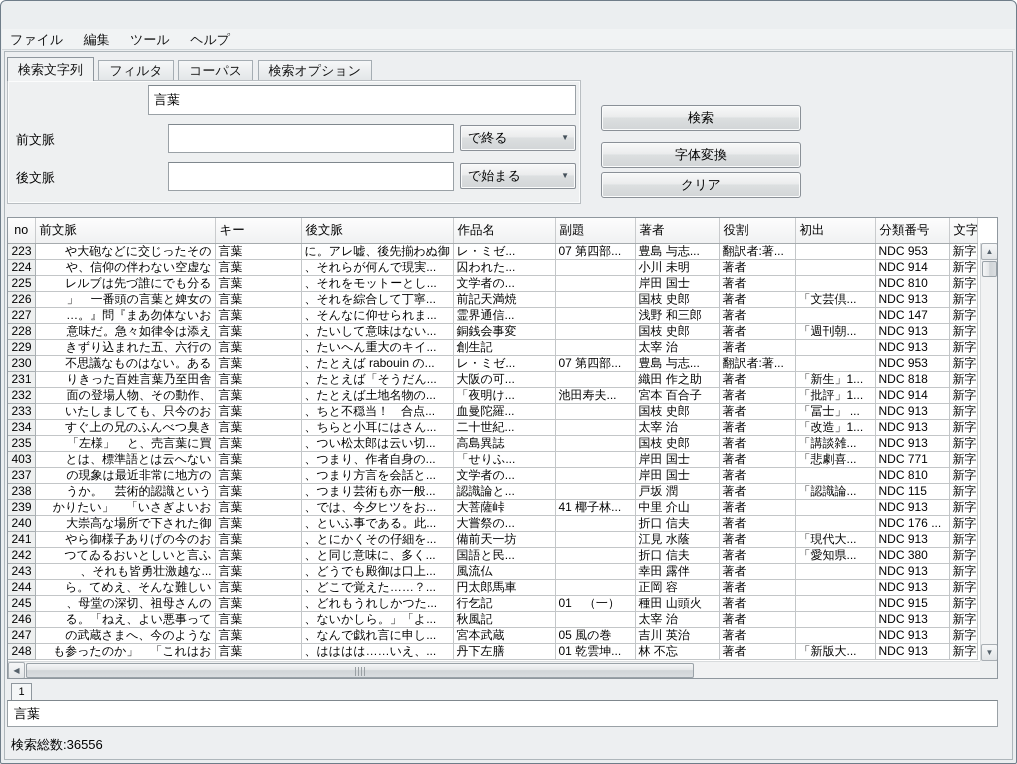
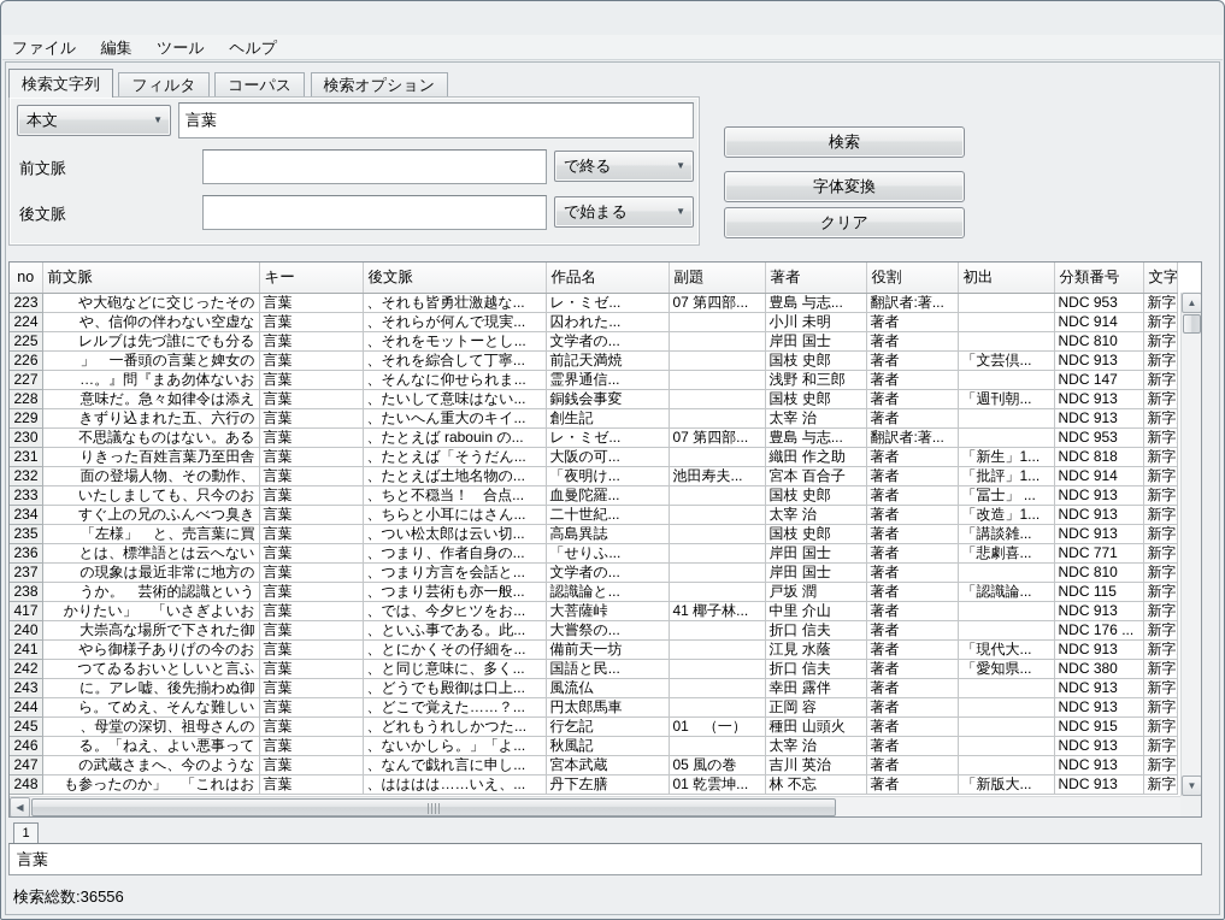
  ファイル 編集 ツール ヘルプ
  検索文字列 フィルタ コーパス 検索オプション
+ 本文
  言葉
  前文脈
  で終る
  後文脈
  で始まる
  検索
  字体変換
  クリア
  no	前文脈	キー	後文脈	作品名	副題	著者	役割	初出	分類番号	文字
- 223	や大砲などに交じったその	言葉	に。アレ嘘、後先揃わぬ御	レ・ミゼ...	07 第四部...	豊島 与志...	翻訳者:著...		NDC 953	新字
+ 223	や大砲などに交じったその	言葉	、それも皆勇壮激越な...	レ・ミゼ...	07 第四部...	豊島 与志...	翻訳者:著...		NDC 953	新字
  224	や、信仰の伴わない空虚な	言葉	、それらが何んで現実...	囚われた...		小川 未明	著者		NDC 914	新字
  225	レルブは先づ誰にでも分る	言葉	、それをモットーとし...	文学者の...		岸田 国士	著者		NDC 810	新字
  226	」 一番頭の言葉と婢女の	言葉	、それを綜合して丁寧...	前記天満焼		国枝 史郎	著者	「文芸倶...	NDC 913	新字
  227	…。』問『まあ勿体ないお	言葉	、そんなに仰せられま...	霊界通信...		浅野 和三郎	著者		NDC 147	新字
  228	意味だ。急々如律令は添え	言葉	、たいして意味はない...	銅銭会事変		国枝 史郎	著者	「週刊朝...	NDC 913	新字
  229	きずり込まれた五、六行の	言葉	、たいへん重大のキイ...	創生記		太宰 治	著者		NDC 913	新字
  230	不思議なものはない。ある	言葉	、たとえば rabouin の...	レ・ミゼ...	07 第四部...	豊島 与志...	翻訳者:著...		NDC 953	新字
  231	りきった百姓言葉乃至田舎	言葉	、たとえば「そうだん...	大阪の可...		織田 作之助	著者	「新生」1...	NDC 818	新字
  232	面の登場人物、その動作、	言葉	、たとえば土地名物の...	「夜明け...	池田寿夫...	宮本 百合子	著者	「批評」1...	NDC 914	新字
  233	いたしましても、只今のお	言葉	、ちと不穏当！ 合点...	血曼陀羅...		国枝 史郎	著者	「冨士」 ...	NDC 913	新字
  234	すぐ上の兄のふんべつ臭き	言葉	、ちらと小耳にはさん...	二十世紀...		太宰 治	著者	「改造」1...	NDC 913	新字
  235	「左様」 と、売言葉に買	言葉	、つい松太郎は云い切...	高島異誌		国枝 史郎	著者	「講談雑...	NDC 913	新字
- 403	とは、標準語とは云へない	言葉	、つまり、作者自身の...	「せりふ...		岸田 国士	著者	「悲劇喜...	NDC 771	新字
+ 236	とは、標準語とは云へない	言葉	、つまり、作者自身の...	「せりふ...		岸田 国士	著者	「悲劇喜...	NDC 771	新字
  237	の現象は最近非常に地方の	言葉	、つまり方言を会話と...	文学者の...		岸田 国士	著者		NDC 810	新字
  238	うか。 芸術的認識という	言葉	、つまり芸術も亦一般...	認識論と...		戸坂 潤	著者	「認識論...	NDC 115	新字
- 239	かりたい」 「いさぎよいお	言葉	、では、今夕ヒツをお...	大菩薩峠	41 椰子林...	中里 介山	著者		NDC 913	新字
+ 417	かりたい」 「いさぎよいお	言葉	、では、今夕ヒツをお...	大菩薩峠	41 椰子林...	中里 介山	著者		NDC 913	新字
  240	大崇高な場所で下された御	言葉	、といふ事である。此...	大嘗祭の...		折口 信夫	著者		NDC 176 ...	新字
  241	やら御様子ありげの今のお	言葉	、とにかくその仔細を...	備前天一坊		江見 水蔭	著者	「現代大...	NDC 913	新字
  242	つてゐるおいとしいと言ふ	言葉	、と同じ意味に、多く...	国語と民...		折口 信夫	著者	「愛知県...	NDC 380	新字
- 243	、それも皆勇壮激越な...	言葉	、どうでも殿御は口上...	風流仏		幸田 露伴	著者		NDC 913	新字
+ 243	に。アレ嘘、後先揃わぬ御	言葉	、どうでも殿御は口上...	風流仏		幸田 露伴	著者		NDC 913	新字
  244	ら。てめえ、そんな難しい	言葉	、どこで覚えた……？...	円太郎馬車		正岡 容	著者		NDC 913	新字
  245	、母堂の深切、祖母さんの	言葉	、どれもうれしかつた...	行乞記	01 （一）	種田 山頭火	著者		NDC 915	新字
  246	る。「ねえ、よい悪事って	言葉	、ないかしら。」「よ...	秋風記		太宰 治	著者		NDC 913	新字
  247	の武蔵さまへ、今のような	言葉	、なんで戯れ言に申し...	宮本武蔵	05 風の巻	吉川 英治	著者		NDC 913	新字
  248	も参ったのか」 「これはお	言葉	、はははは……いえ、...	丹下左膳	01 乾雲坤...	林 不忘	著者	「新版大...	NDC 913	新字
  1
  言葉
  検索総数:36556
